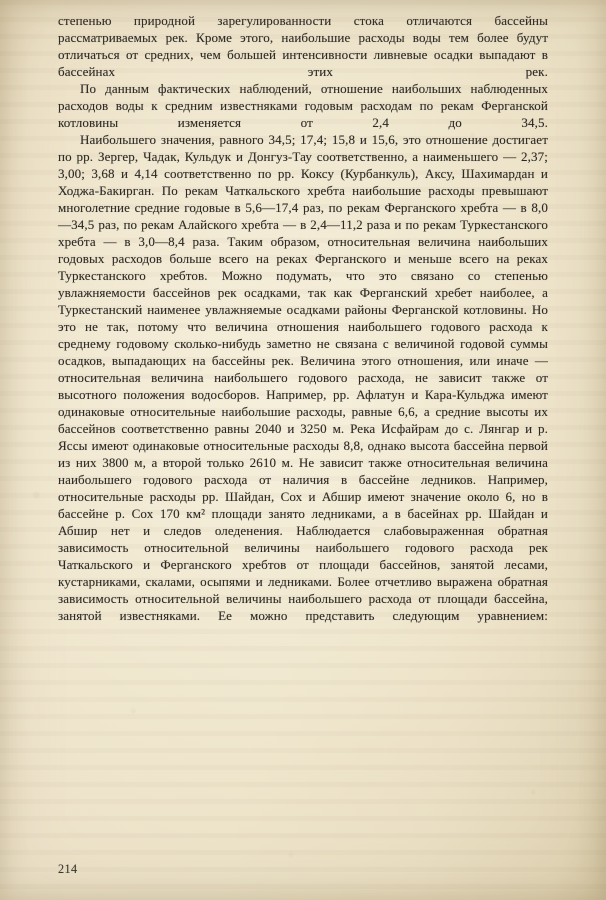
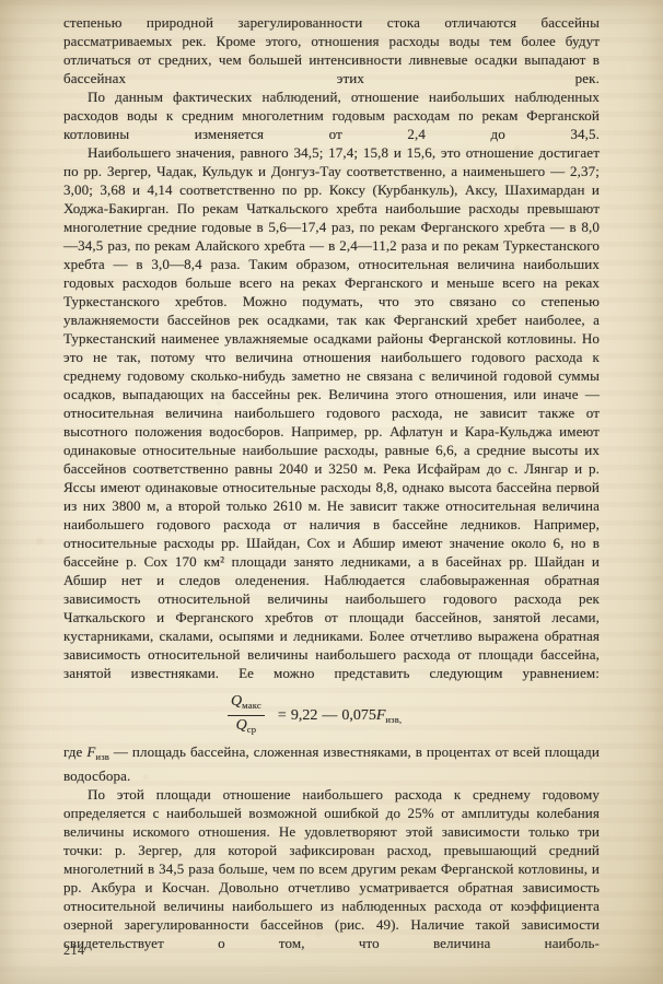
- степенью природной зарегулированности стока отличаются бассейны рассматриваемых рек. Кроме этого, наибольшие расходы воды тем более будут отличаться от средних, чем большей интенсивности ливневые осадки выпадают в бассейнах этих рек.
+ степенью природной зарегулированности стока отличаются бассейны рассматриваемых рек. Кроме этого, отношения расходы воды тем более будут отличаться от средних, чем большей интенсивности ливневые осадки выпадают в бассейнах этих рек.
- По данным фактических наблюдений, отношение наибольших наблюденных расходов воды к средним известняками годовым расходам по рекам Ферганской котловины изменяется от 2,4 до 34,5.
+ По данным фактических наблюдений, отношение наибольших наблюденных расходов воды к средним многолетним годовым расходам по рекам Ферганской котловины изменяется от 2,4 до 34,5.
  Наибольшего значения, равного 34,5; 17,4; 15,8 и 15,6, это отношение достигает по рр. Зергер, Чадак, Кульдук и Донгуз-Тау соответственно, а наименьшего — 2,37; 3,00; 3,68 и 4,14 соответственно по рр. Коксу (Курбанкуль), Аксу, Шахимардан и Ходжа-Бакирган. По рекам Чаткальского хребта наибольшие расходы превышают многолетние средние годовые в 5,6—17,4 раз, по рекам Ферганского хребта — в 8,0—34,5 раз, по рекам Алайского хребта — в 2,4—11,2 раза и по рекам Туркестанского хребта — в 3,0—8,4 раза. Таким образом, относительная величина наибольших годовых расходов больше всего на реках Ферганского и меньше всего на реках Туркестанского хребтов. Можно подумать, что это связано со степенью увлажняемости бассейнов рек осадками, так как Ферганский хребет наиболее, а Туркестанский наименее увлажняемые осадками районы Ферганской котловины. Но это не так, потому что величина отношения наибольшего годового расхода к среднему годовому сколько-нибудь заметно не связана с величиной годовой суммы осадков, выпадающих на бассейны рек. Величина этого отношения, или иначе — относительная величина наибольшего годового расхода, не зависит также от высотного положения водосборов. Например, рр. Афлатун и Кара-Кульджа имеют одинаковые относительные наибольшие расходы, равные 6,6, а средние высоты их бассейнов соответственно равны 2040 и 3250 м. Река Исфайрам до с. Лянгар и р. Яссы имеют одинаковые относительные расходы 8,8, однако высота бассейна первой из них 3800 м, а второй только 2610 м. Не зависит также относительная величина наибольшего годового расхода от наличия в бассейне ледников. Например, относительные расходы рр. Шайдан, Сох и Абшир имеют значение около 6, но в бассейне р. Сох 170 км² площади занято ледниками, а в басейнах рр. Шайдан и Абшир нет и следов оледенения. Наблюдается слабовыраженная обратная зависимость относительной величины наибольшего годового расхода рек Чаткальского и Ферганского хребтов от площади бассейнов, занятой лесами, кустарниками, скалами, осыпями и ледниками. Более отчетливо выражена обратная зависимость относительной величины наибольшего расхода от площади бассейна, занятой известняками. Ее можно представить следующим уравнением:
+ Qмакс
+ Qср
+ = 9,22 — 0,075Fизв,
+ где Fизв — площадь бассейна, сложенная известняками, в процентах от всей площади водосбора.
+ По этой площади отношение наибольшего расхода к среднему годовому определяется с наибольшей возможной ошибкой до 25% от амплитуды колебания величины искомого отношения. Не удовлетворяют этой зависимости только три точки: р. Зергер, для которой зафиксирован расход, превышающий средний многолетний в 34,5 раза больше, чем по всем другим рекам Ферганской котловины, и рр. Акбура и Косчан. Довольно отчетливо усматривается обратная зависимость относительной величины наибольшего из наблюденных расхода от коэффициента озерной зарегулированности бассейнов (рис. 49). Наличие такой зависимости свидетельствует о том, что величина наиболь-
  214
